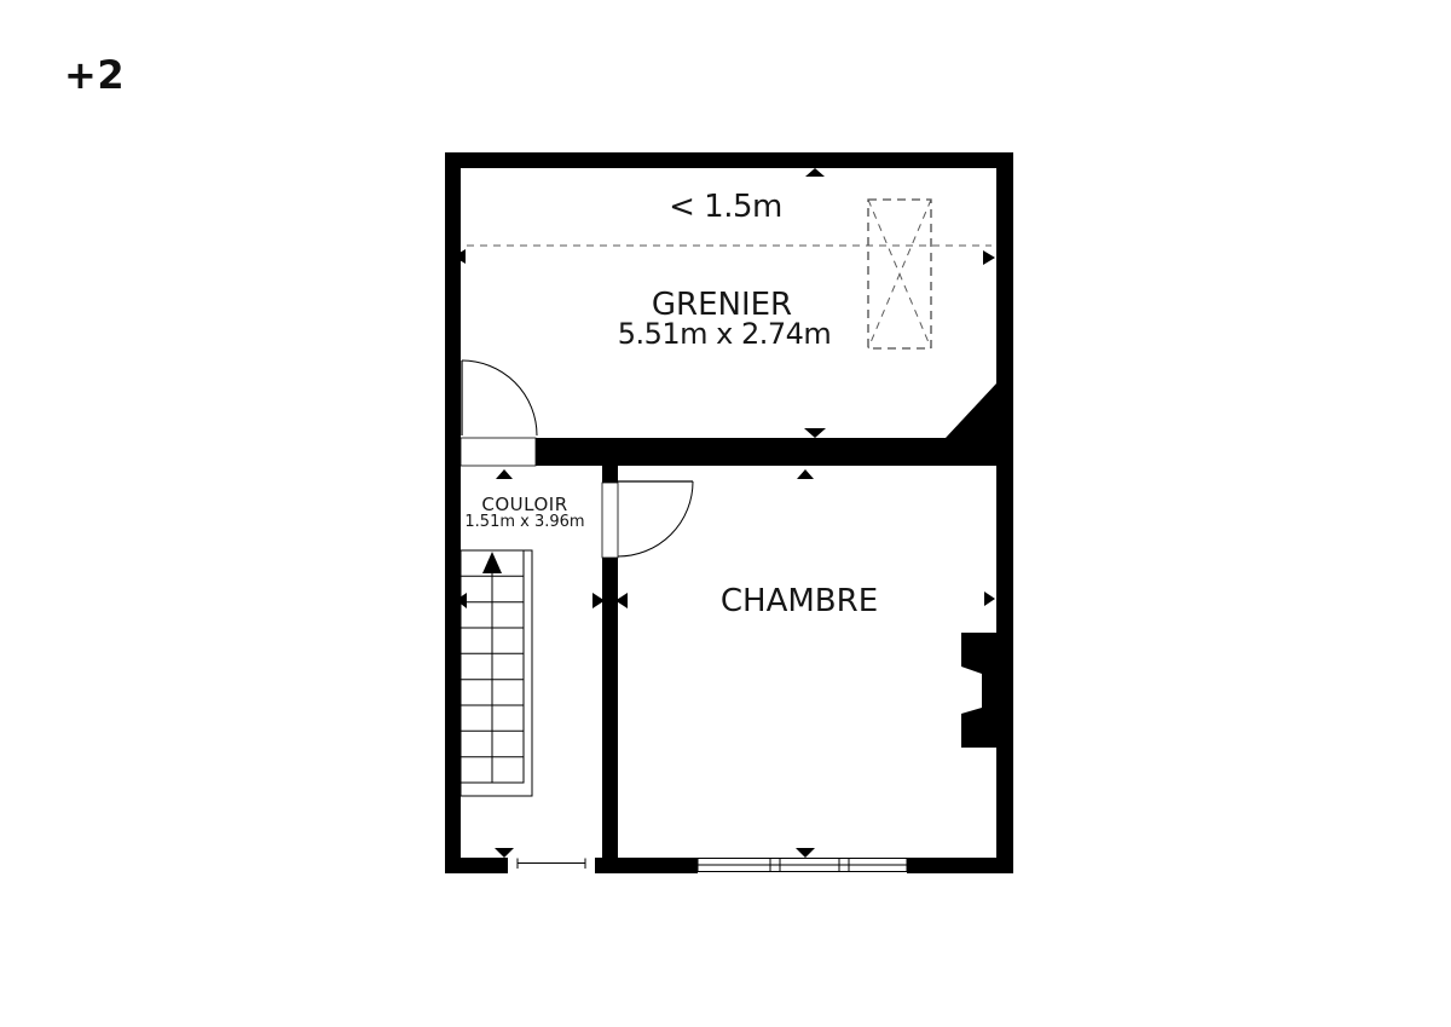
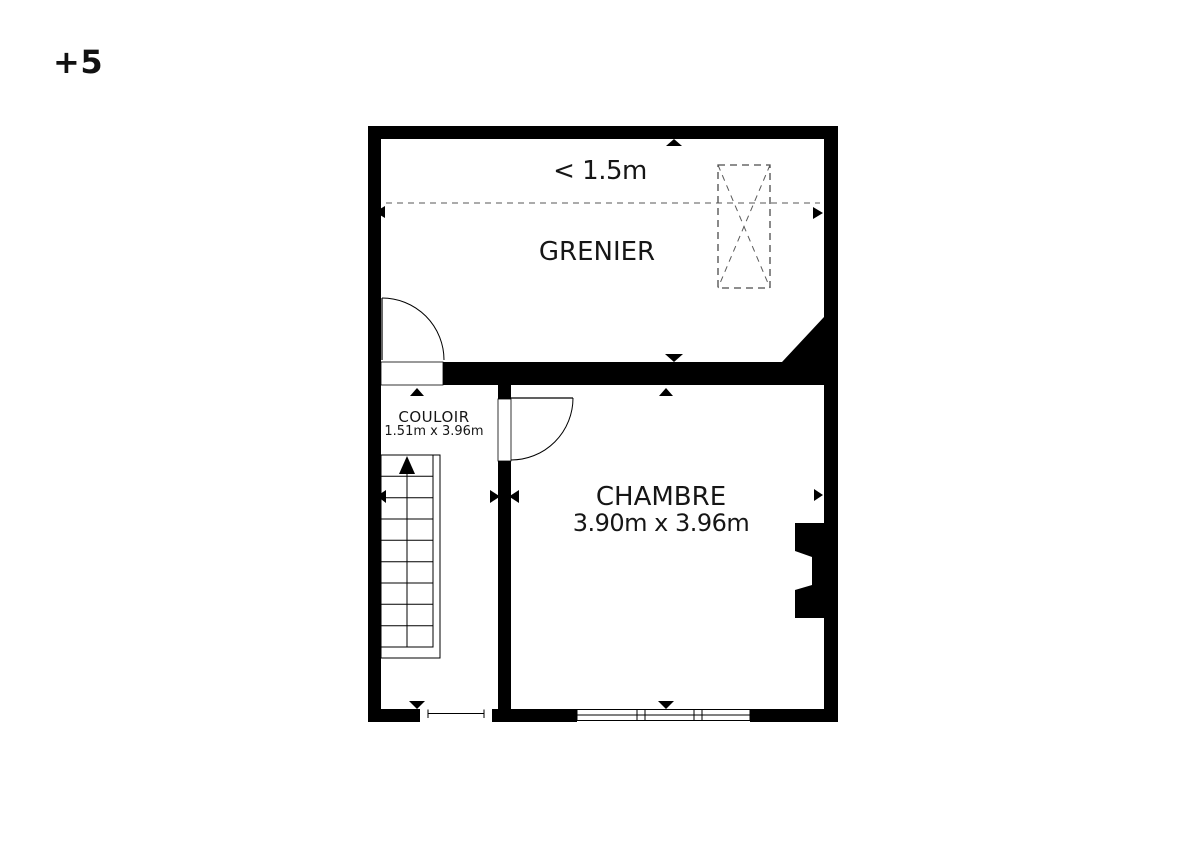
- +2
+ +5
  < 1.5m
  GRENIER
- 5.51m x 2.74m
  COULOIR
  1.51m x 3.96m
  CHAMBRE
+ 3.90m x 3.96m
